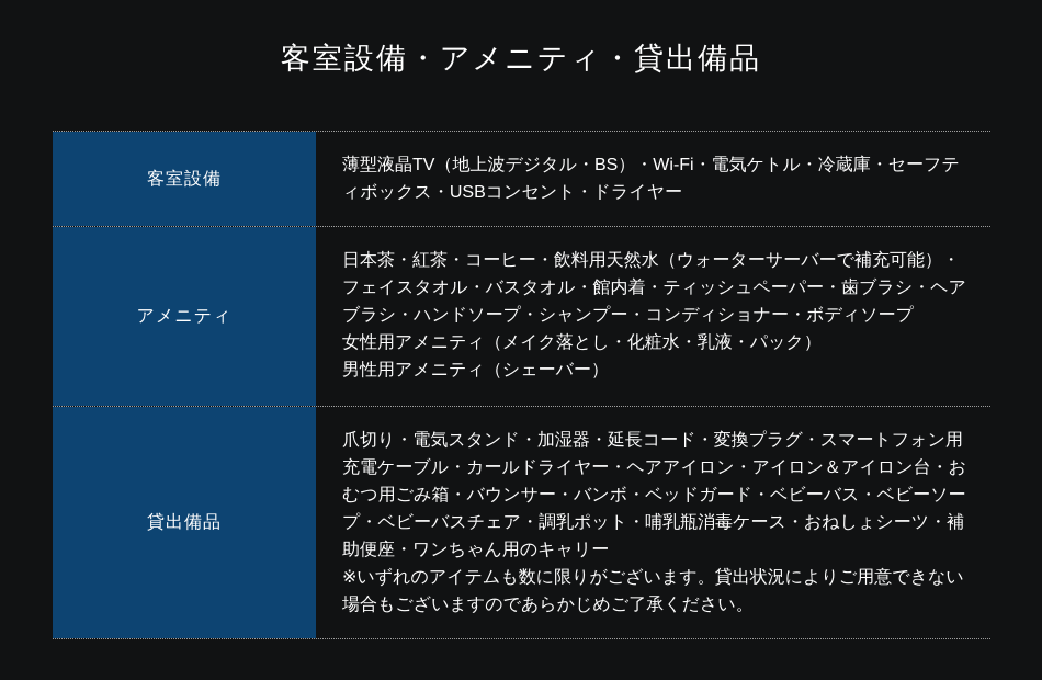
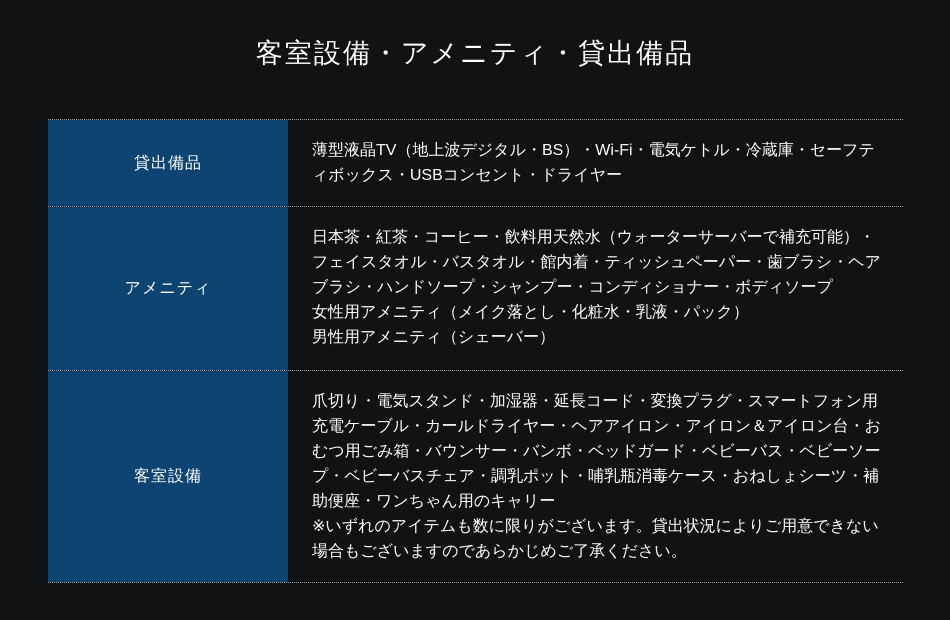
  客室設備・アメニティ・貸出備品
- 客室設備
+ 貸出備品
  薄型液晶TV（地上波デジタル・BS）・Wi-Fi・電気ケトル・冷蔵庫・セーフティボックス・USBコンセント・ドライヤー
  アメニティ
  日本茶・紅茶・コーヒー・飲料用天然水（ウォーターサーバーで補充可能）・フェイスタオル・バスタオル・館内着・ティッシュペーパー・歯ブラシ・ヘアブラシ・ハンドソープ・シャンプー・コンディショナー・ボディソープ
  女性用アメニティ（メイク落とし・化粧水・乳液・パック）
  男性用アメニティ（シェーバー）
- 貸出備品
+ 客室設備
  爪切り・電気スタンド・加湿器・延長コード・変換プラグ・スマートフォン用充電ケーブル・カールドライヤー・ヘアアイロン・アイロン＆アイロン台・おむつ用ごみ箱・バウンサー・バンボ・ベッドガード・ベビーバス・ベビーソープ・ベビーバスチェア・調乳ポット・哺乳瓶消毒ケース・おねしょシーツ・補助便座・ワンちゃん用のキャリー
  ※いずれのアイテムも数に限りがございます。貸出状況によりご用意できない場合もございますのであらかじめご了承ください。
